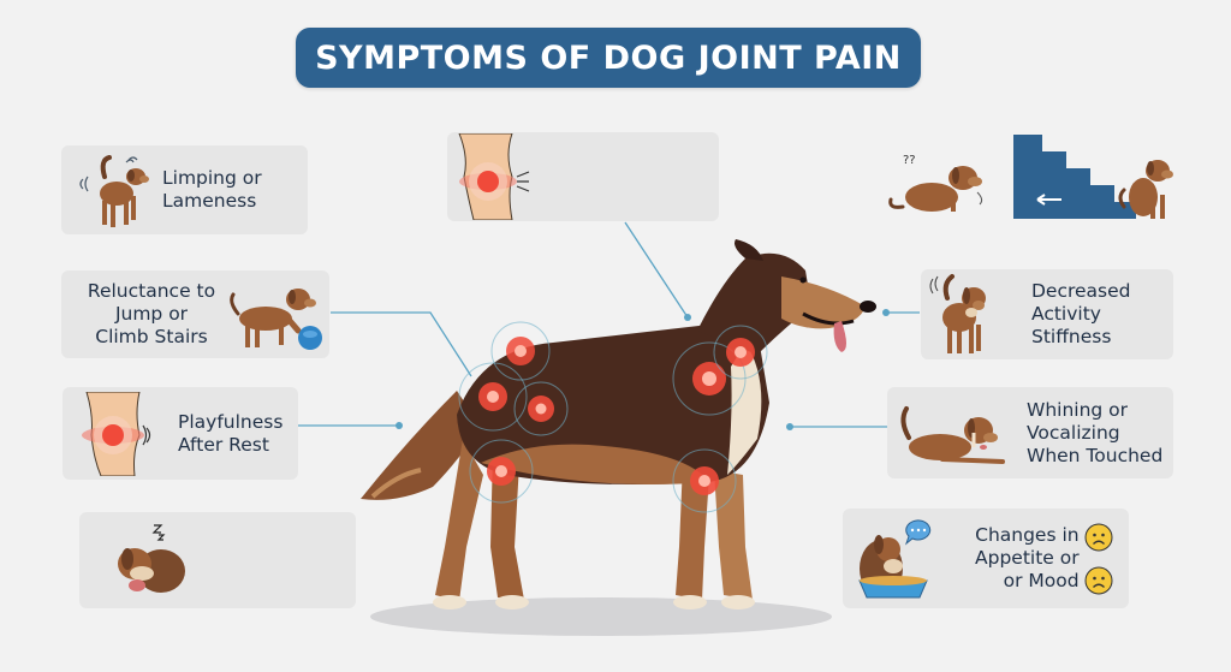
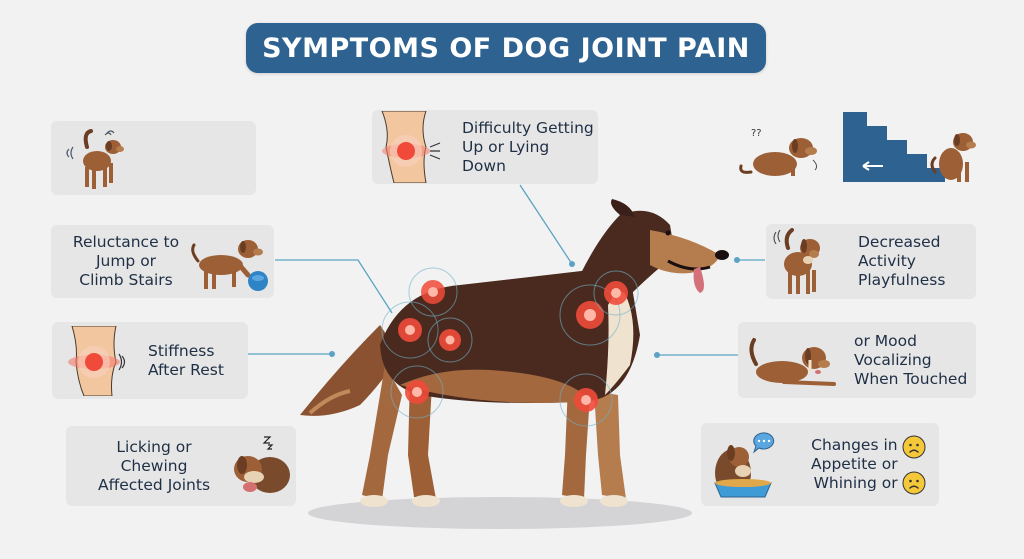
  SYMPTOMS OF DOG JOINT PAIN
- Limping or
- Lameness
  Reluctance to
  Jump or
  Climb Stairs
- Playfulness
+ Stiffness
  After Rest
+ Licking or Chewing
+ Affected Joints
+ Difficulty Getting
+ Up or Lying Down
  ??
  Decreased
  Activity
- Stiffness
+ Playfulness
- Whining or
+ or Mood
  Vocalizing
  When Touched
  Changes in
  Appetite or
- or Mood
+ Whining or
